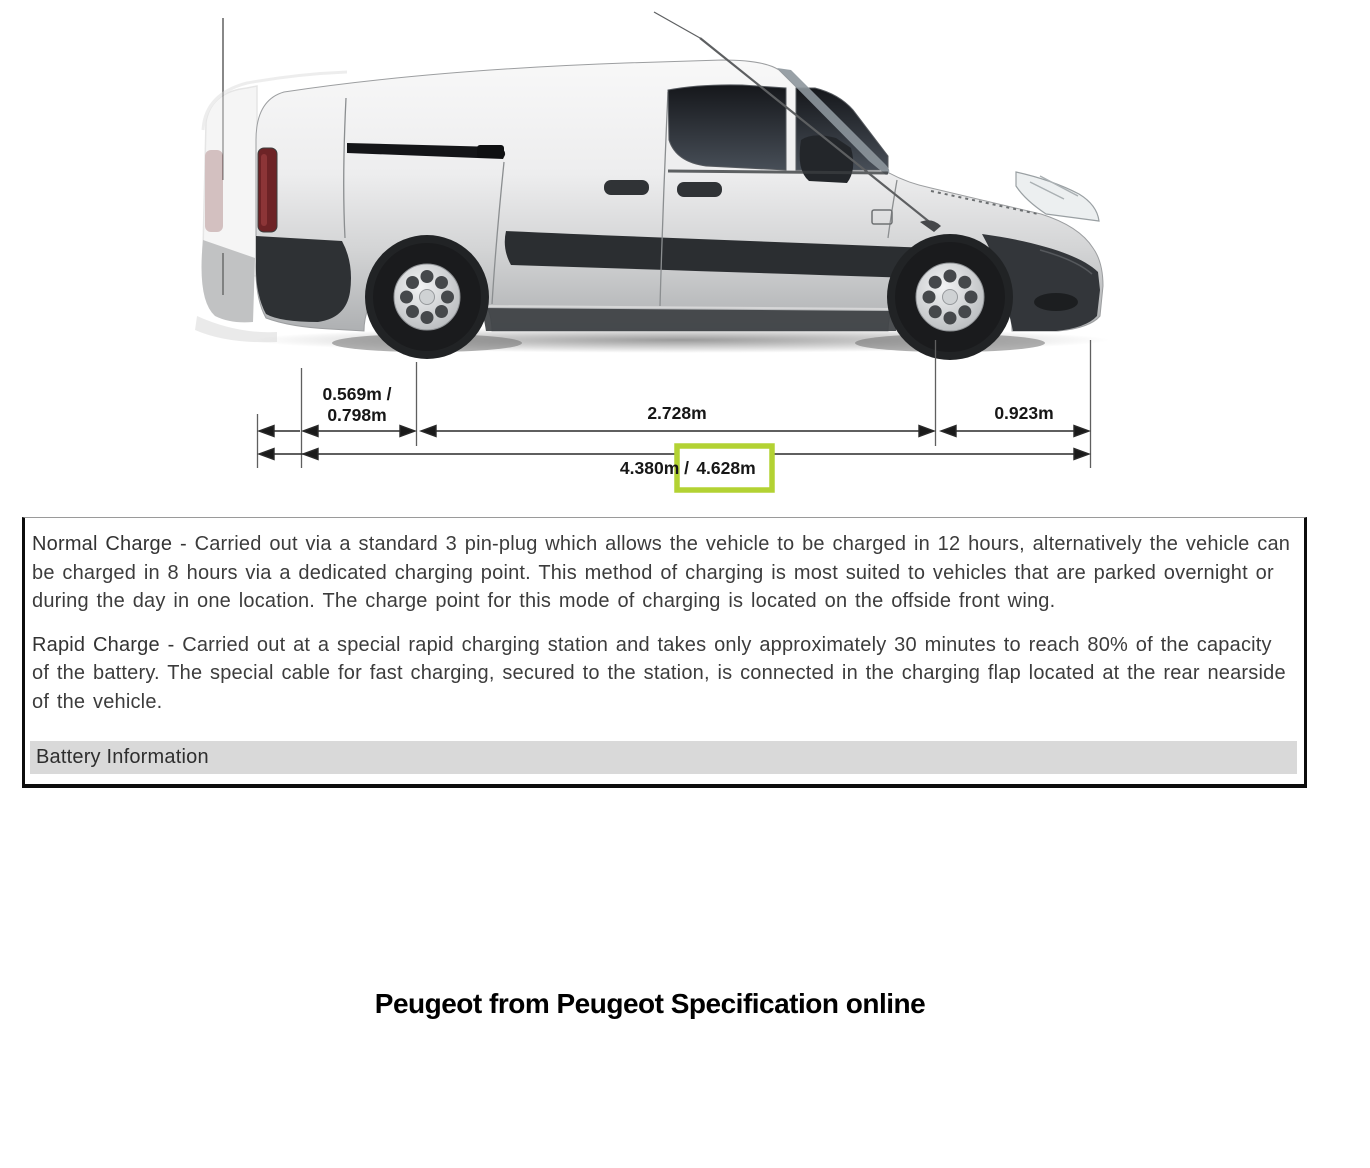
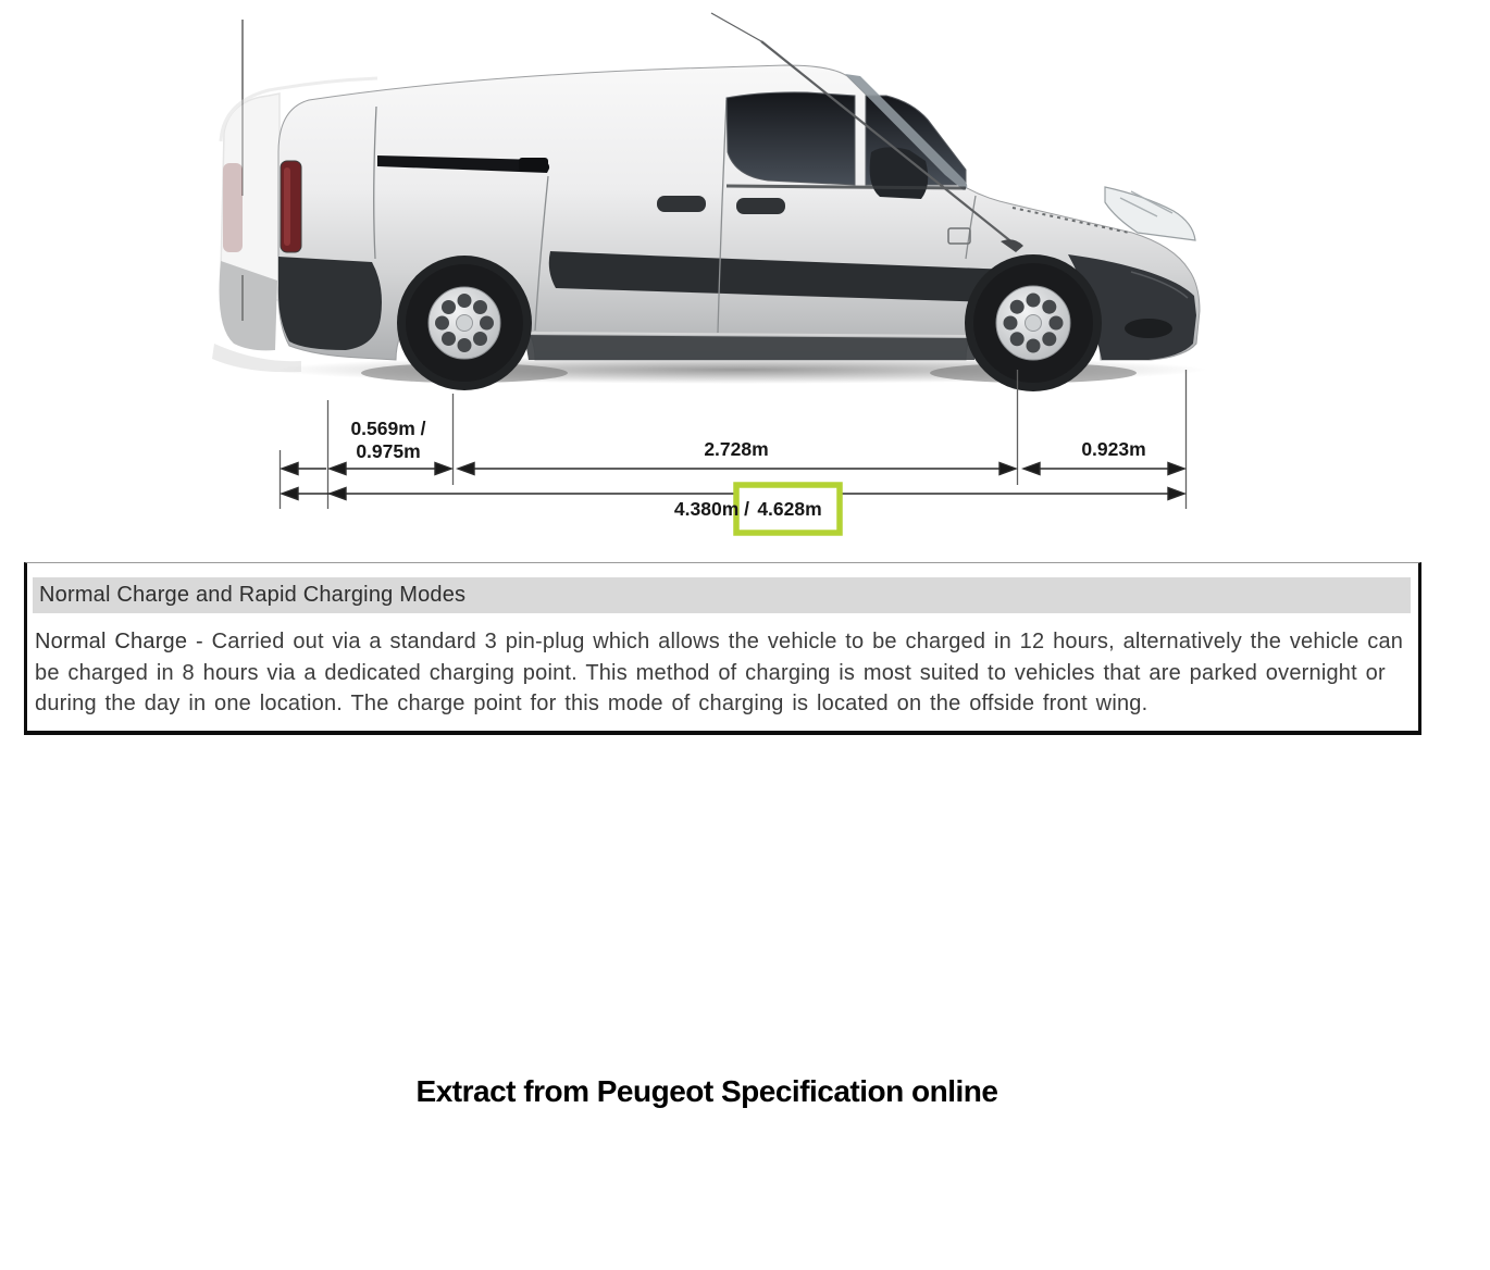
  0.569m /
- 0.798m
+ 0.975m
  2.728m
  0.923m
  4.380m /
  4.628m
+ Normal Charge and Rapid Charging Modes
  Normal Charge - Carried out via a standard 3 pin-plug which allows the vehicle to be charged in 12 hours, alternatively the vehicle can be charged in 8 hours via a dedicated charging point. This method of charging is most suited to vehicles that are parked overnight or during the day in one location. The charge point for this mode of charging is located on the offside front wing.
- Rapid Charge - Carried out at a special rapid charging station and takes only approximately 30 minutes to reach 80% of the capacity of the battery. The special cable for fast charging, secured to the station, is connected in the charging flap located at the rear nearside of the vehicle.
- Battery Information
- Peugeot from Peugeot Specification online
+ Extract from Peugeot Specification online
